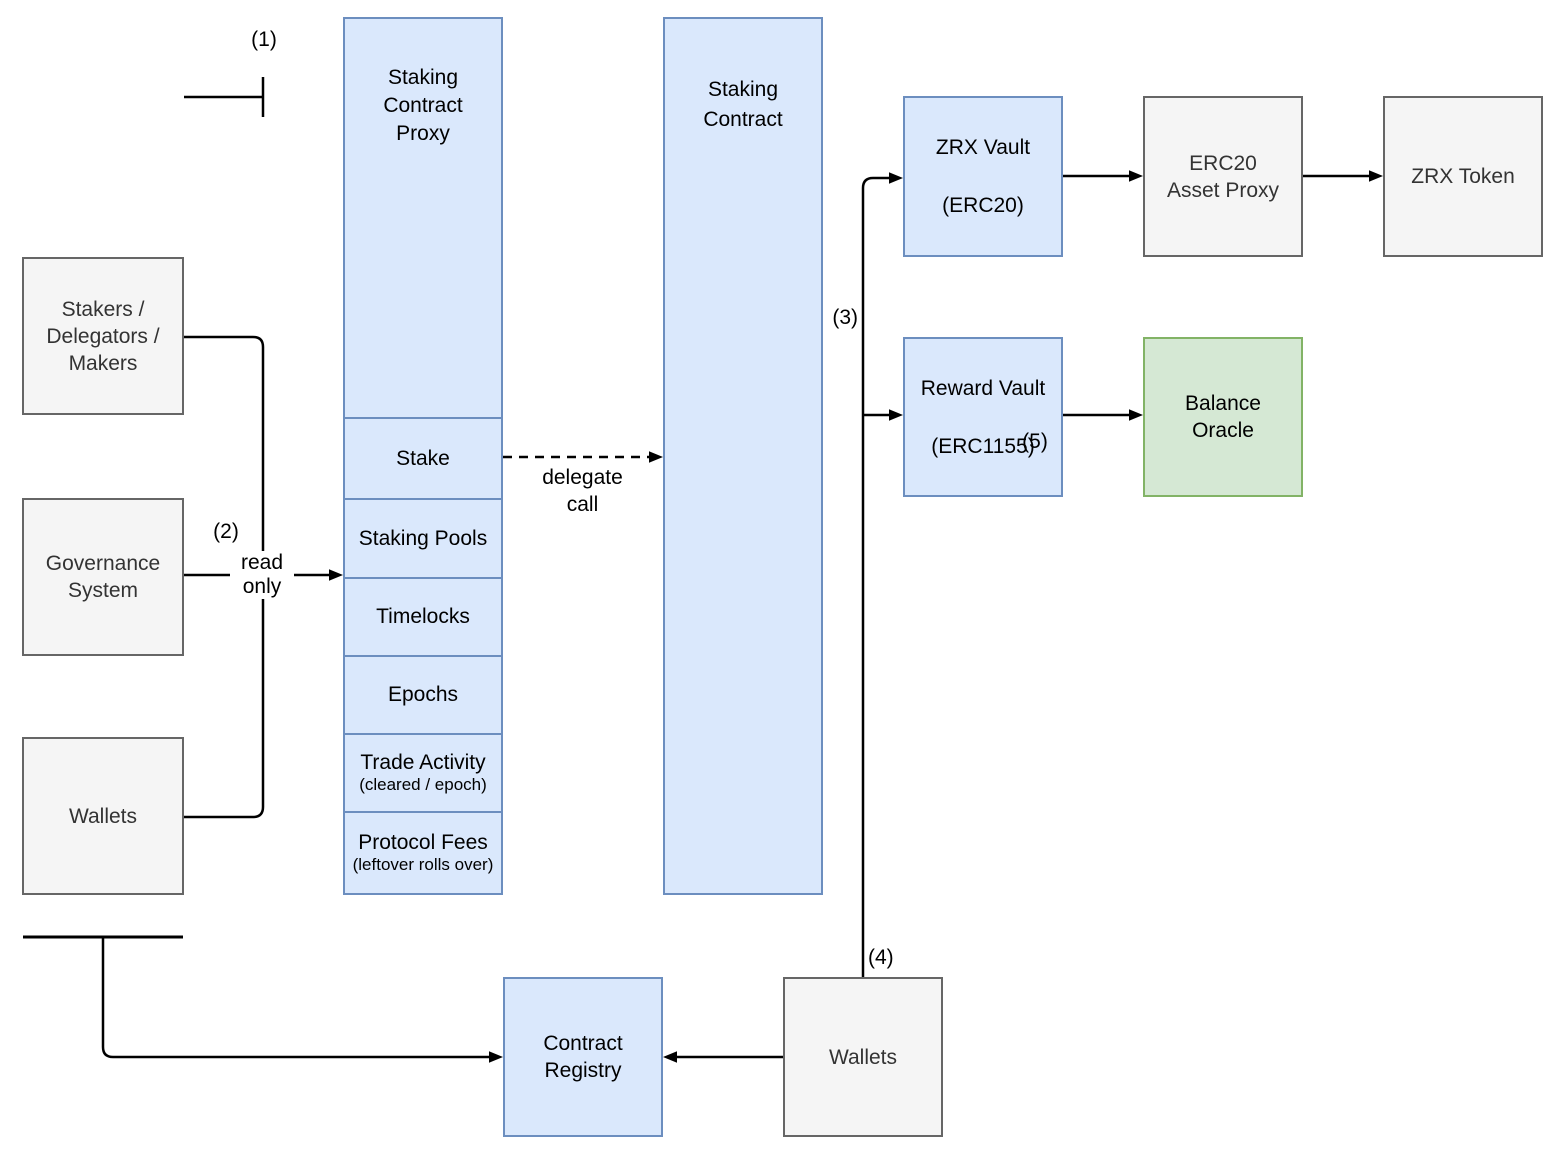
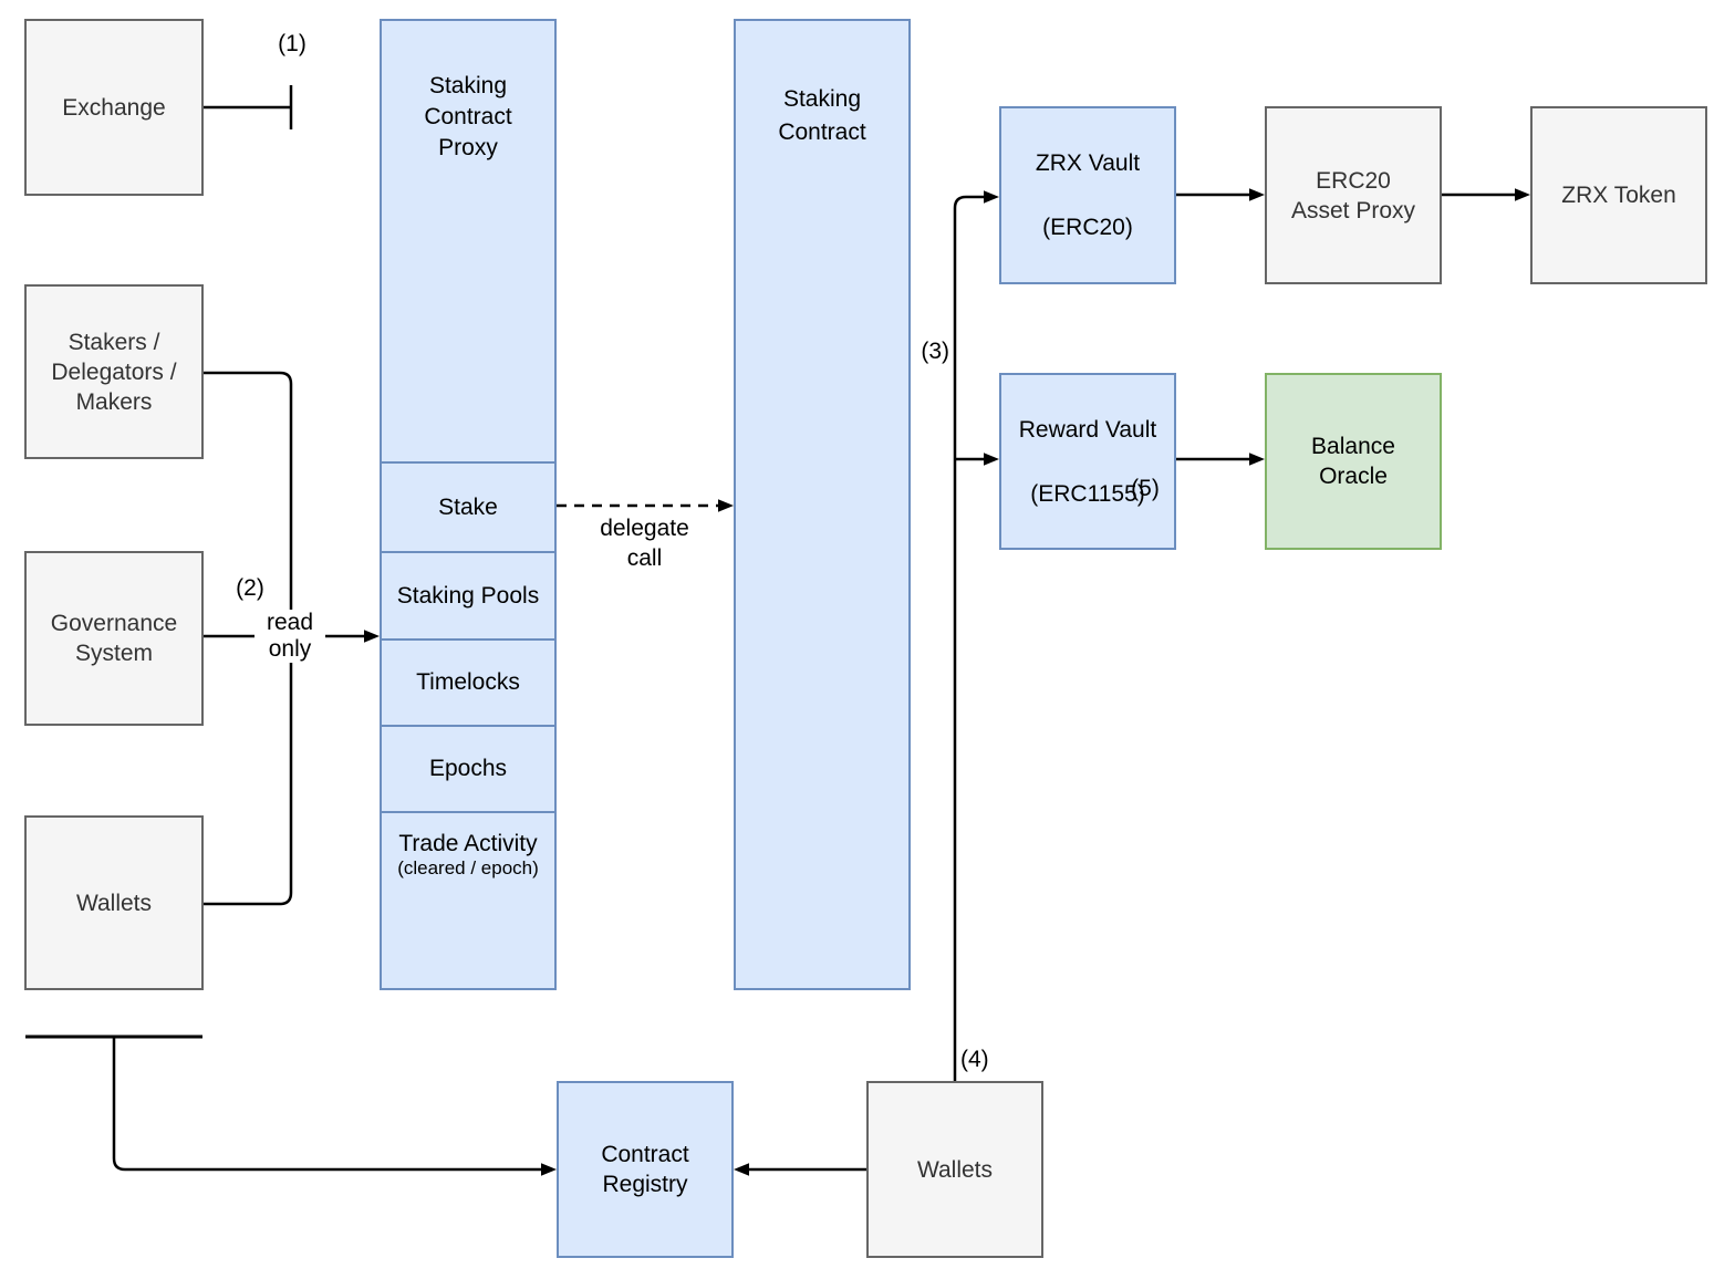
+ Exchange
  Stakers /
  Delegators /
  Makers
  Governance
  System
  Wallets
  Staking
  Contract
  Proxy
  Stake
  Staking Pools
  Timelocks
  Epochs
  Trade Activity
  (cleared / epoch)
- Protocol Fees
- (leftover rolls over)
  Staking
  Contract
  ZRX Vault
  (ERC20)
  ERC20
  Asset Proxy
  ZRX Token
  Reward Vault
  (ERC1155)
  Balance
  Oracle
  Contract
  Registry
  Wallets
  (1)
  (2)
  read
  only
  delegate
  call
  (3)
  (4)
  (5)
